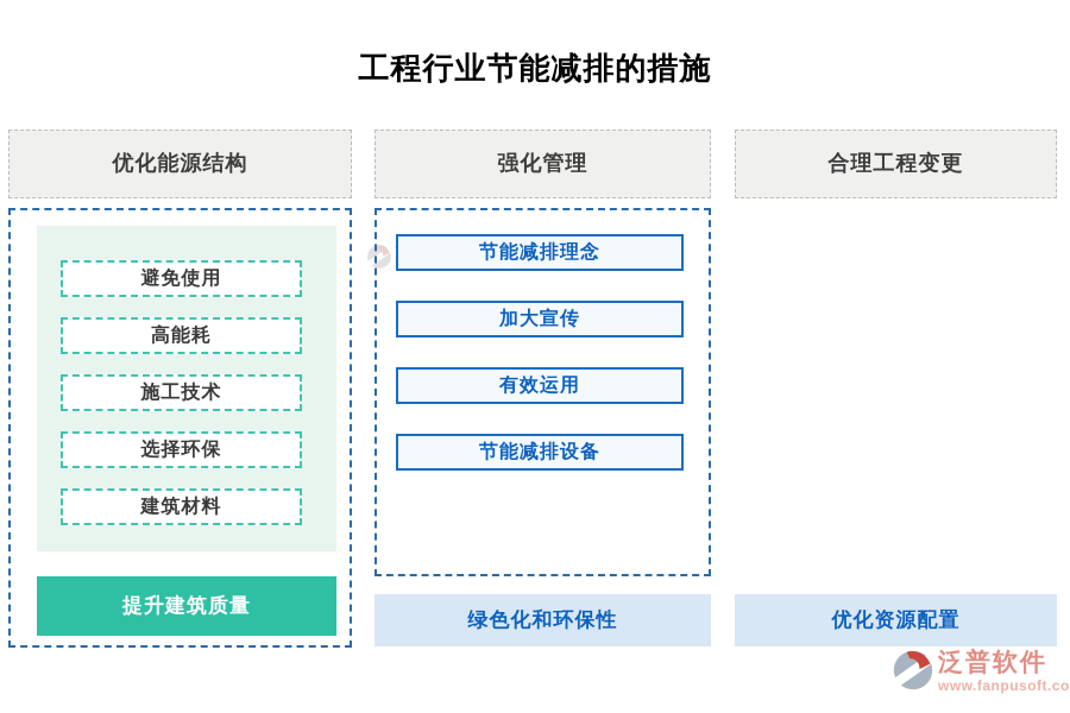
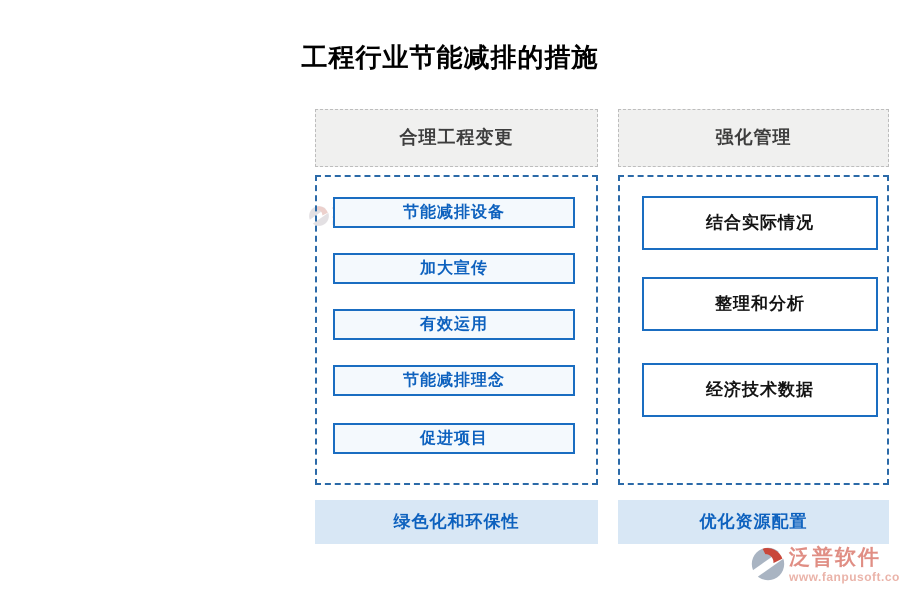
  工程行业节能减排的措施
- 优化能源结构
- 避免使用
- 高能耗
- 施工技术
- 选择环保
- 建筑材料
- 提升建筑质量
- 强化管理
+ 合理工程变更
- 节能减排理念
+ 节能减排设备
  加大宣传
  有效运用
- 节能减排设备
+ 节能减排理念
+ 促进项目
  绿色化和环保性
- 合理工程变更
+ 强化管理
+ 结合实际情况
+ 整理和分析
+ 经济技术数据
  优化资源配置
  泛普软件
  www.fanpusoft.co
